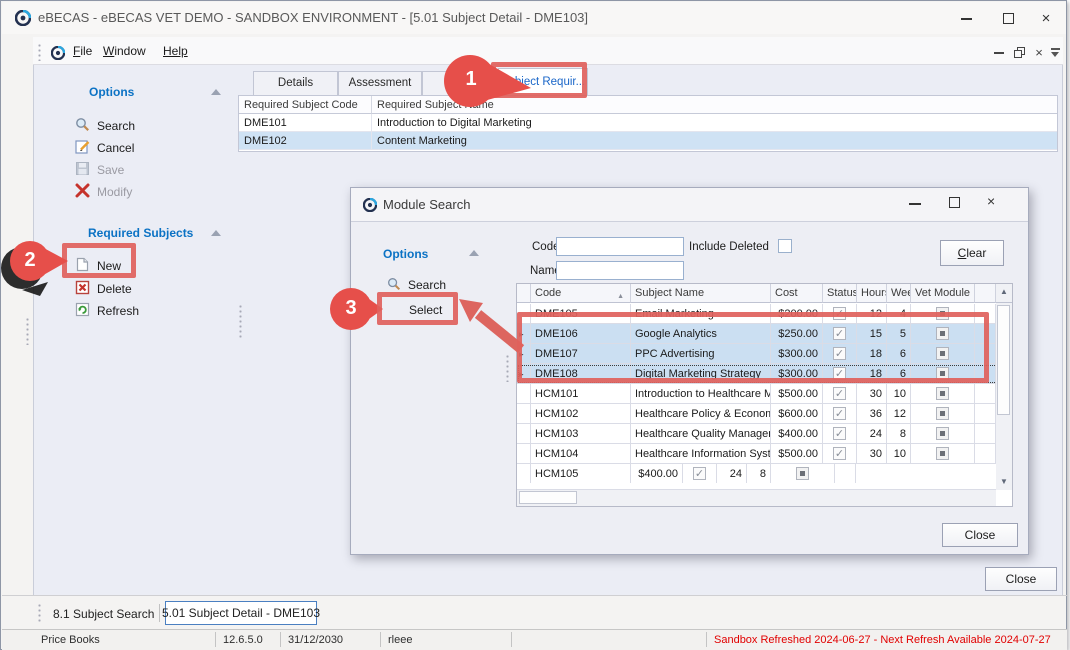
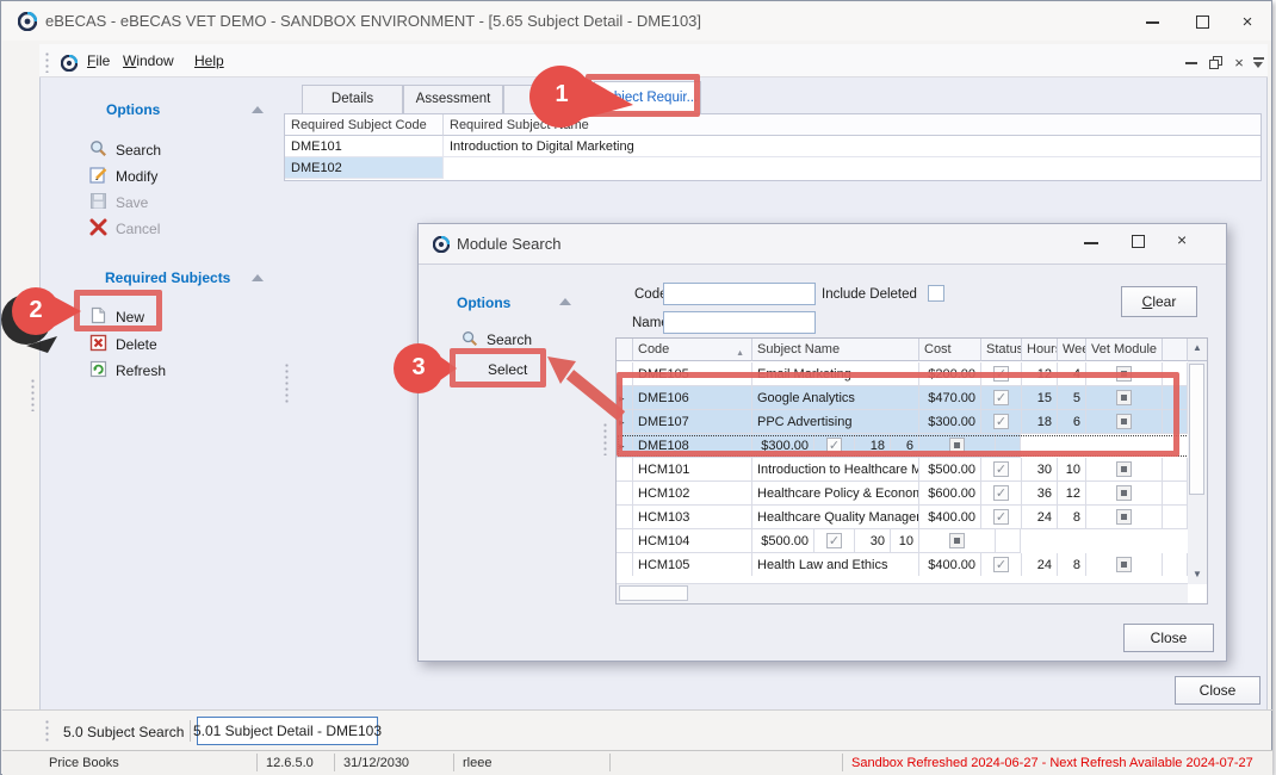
- eBECAS - eBECAS VET DEMO - SANDBOX ENVIRONMENT - [5.01 Subject Detail - DME103]
+ eBECAS - eBECAS VET DEMO - SANDBOX ENVIRONMENT - [5.65 Subject Detail - DME103]
  ×
  File
  Window
  Help
  ×
  Options
  Search
- Cancel
+ Modify
  Save
- Modify
+ Cancel
  Required Subjects
  New
  Delete
  Refresh
  Details
  Assessment
  ject Requir...
  Required Subject Code
  Required Subjectme
  DME101
  Introduction to Digital Marketing
  DME102
- Content Marketing
  Module Search
  ×
  Options
  Search
  Select
  Cod
  Include Deleted
  Nam
  Clear
  Code
  Subject Name
  Cost
  Status
  Hour
  Vet Module
  ▲
  DME105
  Email Marketing
  $200.00
  ✓
  12
  4
  ▸
  DME106
  Google Analytics
- $250.00
+ $470.00
  ✓
  15
  5
  ▸
  DME107
  PPC Advertising
  $300.00
  ✓
  18
  6
  ▸
  DME108
- Digital Marketing Strategy
  $300.00
  ✓
  18
  6
  HCM101
  Introduction to Healthcare M
  $500.00
  ✓
  30
  10
  HCM102
  Healthcare Policy & Econom
  $600.00
  ✓
  36
  12
  HCM103
  Healthcare Quality Manage
  $400.00
  ✓
  24
  8
  HCM104
- Healthcare Information Syst
  $500.00
  ✓
  30
  10
  HCM105
+ Health Law and Ethics
  $400.00
  ✓
  24
  8
  ▼
  Close
  Close
- 8.1 Subject Search
+ 5.0 Subject Search
  5.01 Subject Detail - DME103
  Price Books
  12.6.5.0
  31/12/2030
  rleee
  Sandbox Refreshed 2024-06-27 - Next Refresh Available 2024-07-2
  1
  2
  3
